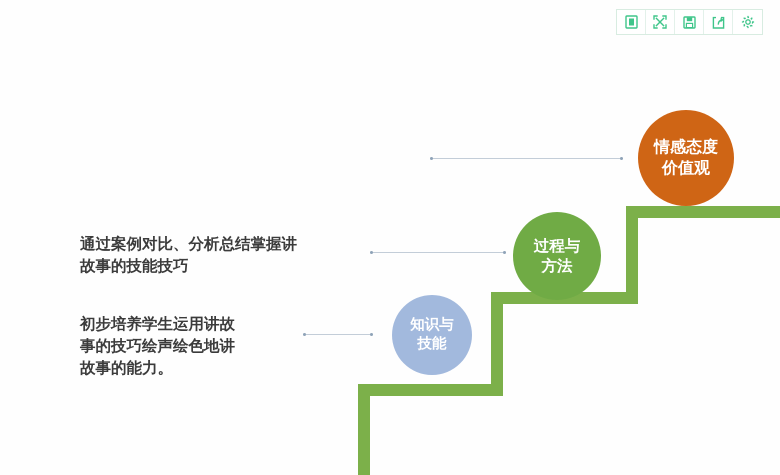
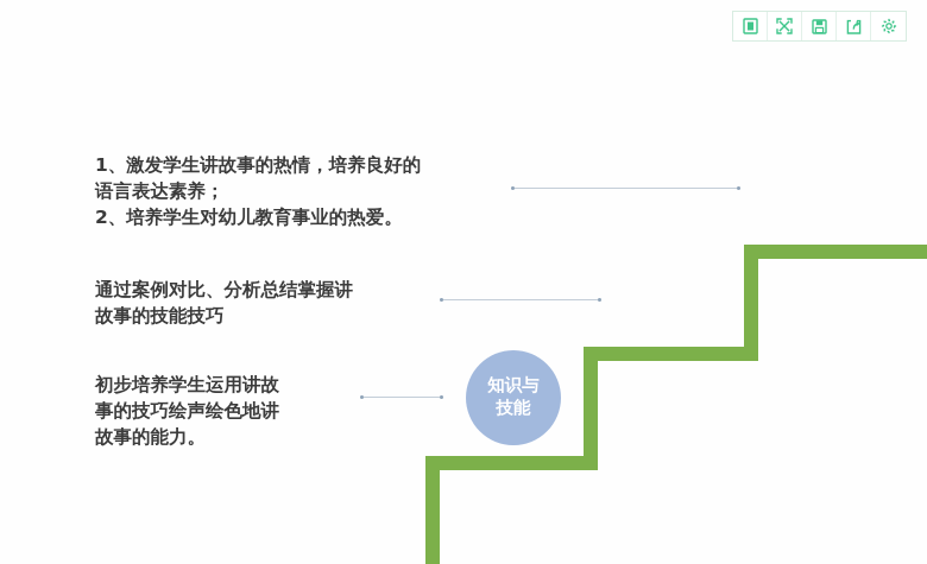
+ 1、激发学生讲故事的热情，培养良好的
+ 语言表达素养；
+ 2、培养学生对幼儿教育事业的热爱。
  通过案例对比、分析总结掌握讲
  故事的技能技巧
  初步培养学生运用讲故
  事的技巧绘声绘色地讲
  故事的能力。
- 情感态度
- 价值观
- 过程与
- 方法
  知识与
  技能
